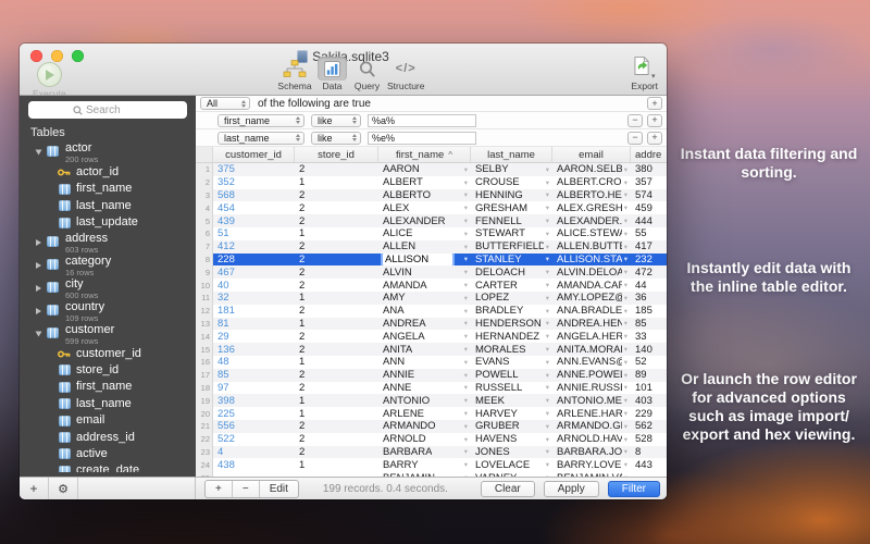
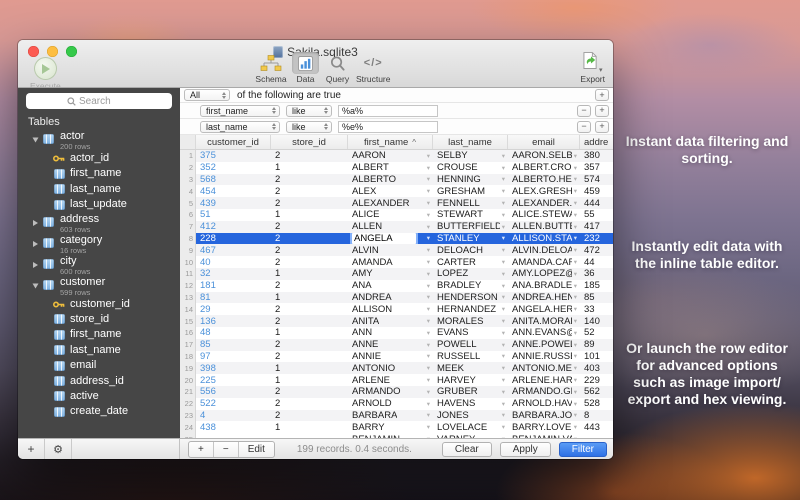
  Instant data filtering and
  sorting.
  Instantly edit data with
  the inline table editor.
  Or launch the row editor
  for advanced options
  such as image import/
  export and hex viewing.
  Execute
  Schema
  Data
  Query
  </>
  Structure
  Export
  Search
  Tables
  actor
  200 rows
  actor_id
  first_name
  last_name
  last_update
  address
  603 rows
  category
  16 rows
  city
  600 rows
- country
- 109 rows
  customer
  599 rows
  customer_id
  store_id
  first_name
  last_name
  email
  address_id
  active
  create_date
  All
  of the following are true
  +
  first_name
  like
  %a%
  −
  +
  last_name
  like
  %e%
  −
  +
  customer_id
  store_id
  first_name
  ^
  last_name
  email
  addre
  1
  375
  2
  AARON
  SELBY
  AARON.SELB
  380
  2
  352
  1
  ALBERT
  CROUSE
  ALBERT.CRO
  357
  3
  568
  2
  ALBERTO
  HENNING
  ALBERTO.HE
  574
  4
  454
  2
  ALEX
  GRESHAM
  ALEX.GRESH
  459
  5
  439
  2
  ALEXANDER
  FENNELL
  ALEXANDER.
  444
  6
  51
  1
  ALICE
  STEWART
  ALICE.STEW
  55
  7
  412
  2
  ALLEN
  BUTTERFIELD
  ALLEN.BUTT
  417
  8
  228
  2
- ALLISON
+ ANGELA
  STANLEY
  ALLISON.STA
  232
  9
  467
  2
  ALVIN
  DELOACH
  ALVIN.DELOA
  472
  10
  40
  2
  AMANDA
  CARTER
  AMANDA.CA
  44
  11
  32
  1
  AMY
  LOPEZ
  AMY.LOPEZ@
  36
  12
  181
  2
  ANA
  BRADLEY
  ANA.BRADLE
  185
  13
  81
  1
  ANDREA
  HENDERSON
  ANDREA.HEN
  85
  14
  29
  2
- ANGELA
+ ALLISON
  HERNANDEZ
  ANGELA.HER
  33
  15
  136
  2
  ANITA
  MORALES
  ANITA.MORA
  140
  16
  48
  1
  ANN
  EVANS
  ANN.EVANS@
  52
  17
  85
  2
- ANNIE
+ ANNE
  POWELL
  ANNE.POWE
  89
  18
  97
  2
- ANNE
+ ANNIE
  RUSSELL
  ANNIE.RUSS
  101
  19
  398
  1
  ANTONIO
  MEEK
  ANTONIO.ME
  403
  20
  225
  1
  ARLENE
  HARVEY
  ARLENE.HAR
  229
  21
  556
  2
  ARMANDO
  GRUBER
  ARMANDO.G
  562
  22
  522
  2
  ARNOLD
  HAVENS
  ARNOLD.HAV
  528
  23
  4
  2
  BARBARA
  JONES
  BARBARA.JO
  8
  24
  438
  1
  BARRY
  LOVELACE
  BARRY.LOVE
  443
  +
  ⚙
  +
  −
  Edit
  199 records. 0.4 seconds.
  Clear
  Apply
  Filter
